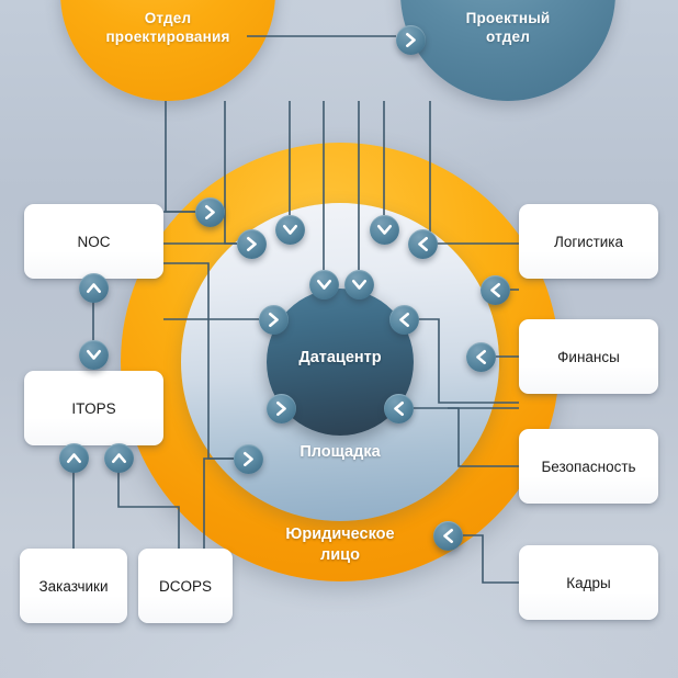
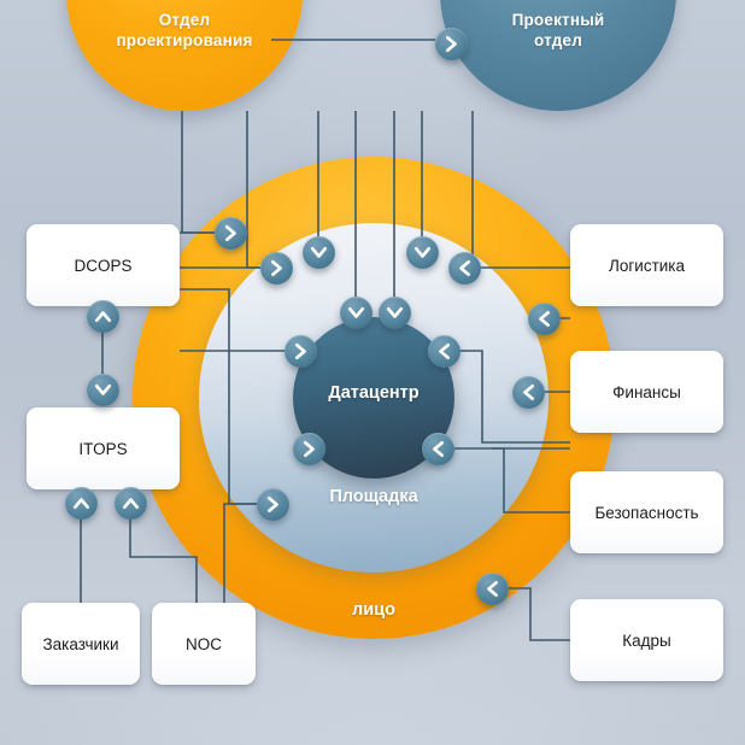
  Отдел
  проектирования
  Проектный
  отдел
  Датацентр
  Площадка
- Юридическое
  лицо
- NOC
+ DCOPS
  ITOPS
  Заказчики
- DCOPS
+ NOC
  Логистика
  Финансы
  Безопасность
  Кадры
